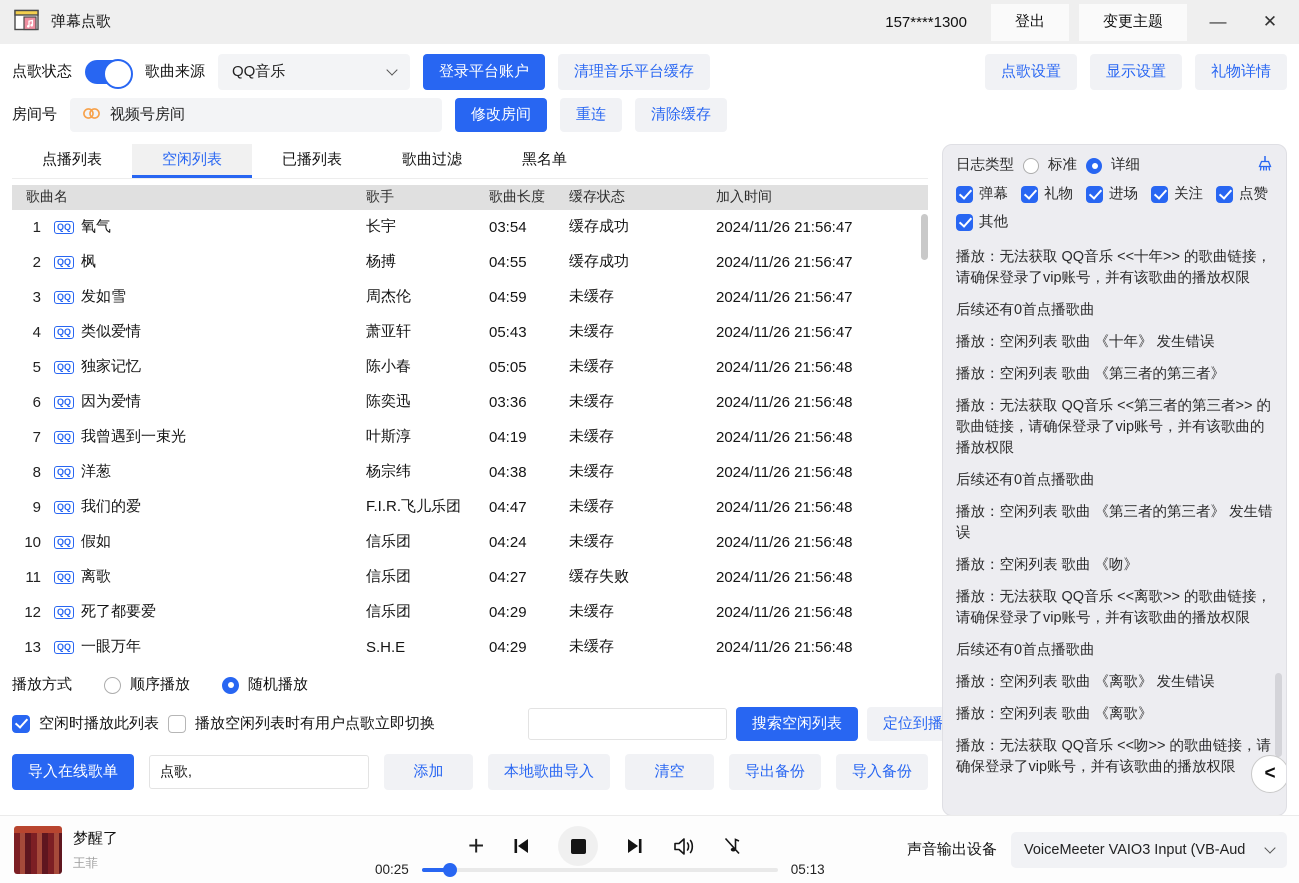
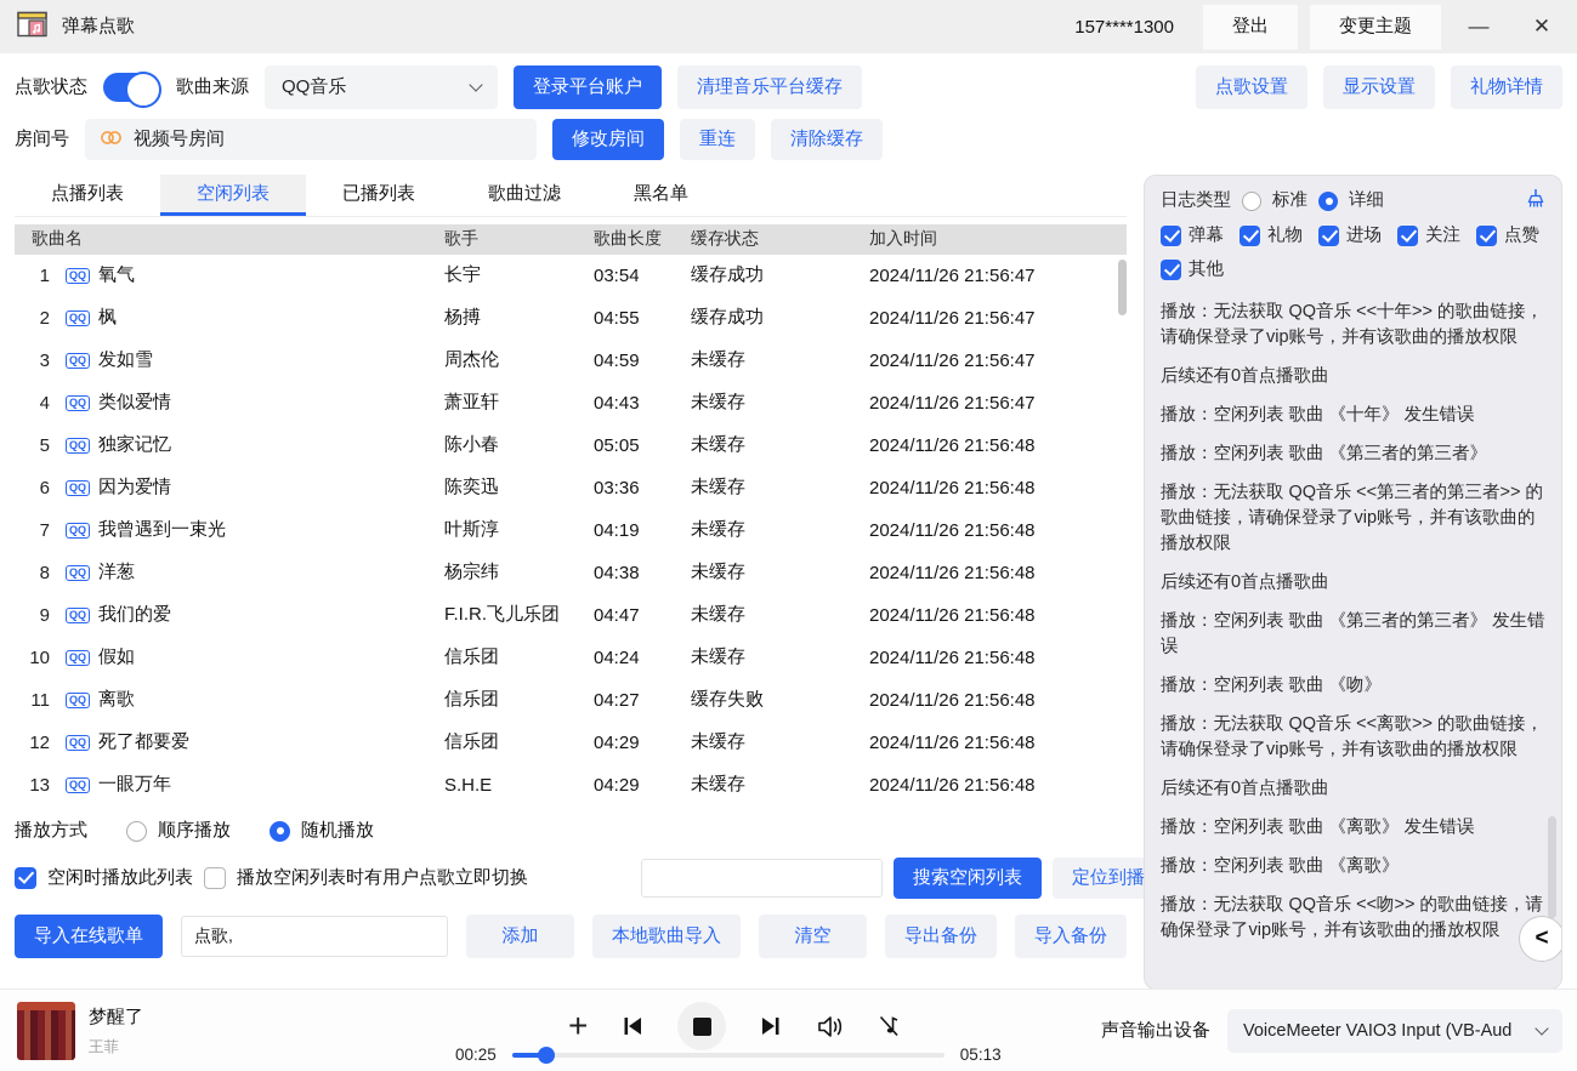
  弹幕点歌
  157****1300
  登出
  变更主题
  —
  ✕
  点歌状态
  歌曲来源
  QQ音乐
  登录平台账户
  清理音乐平台缓存
  点歌设置
  显示设置
  礼物详情
  房间号
  视频号房间
  修改房间
  重连
  清除缓存
  点播列表
  空闲列表
  已播列表
  歌曲过滤
  黑名单
  歌曲名
  歌手
  歌曲长度
  缓存状态
  加入时间
  1
  QQ
  氧气
  长宇
  03:54
  缓存成功
  2024/11/26 21:56:47
  2
  QQ
  枫
  杨搏
  04:55
  缓存成功
  2024/11/26 21:56:47
  3
  QQ
  发如雪
  周杰伦
  04:59
  未缓存
  2024/11/26 21:56:47
  4
  QQ
  类似爱情
  萧亚轩
- 05:43
+ 04:43
  未缓存
  2024/11/26 21:56:47
  5
  QQ
  独家记忆
  陈小春
  05:05
  未缓存
  2024/11/26 21:56:48
  6
  QQ
  因为爱情
  陈奕迅
  03:36
  未缓存
  2024/11/26 21:56:48
  7
  QQ
  我曾遇到一束光
  叶斯淳
  04:19
  未缓存
  2024/11/26 21:56:48
  8
  QQ
  洋葱
  杨宗纬
  04:38
  未缓存
  2024/11/26 21:56:48
  9
  QQ
  我们的爱
  F.I.R.飞儿乐团
  04:47
  未缓存
  2024/11/26 21:56:48
  10
  QQ
  假如
  信乐团
  04:24
  未缓存
  2024/11/26 21:56:48
  11
  QQ
  离歌
  信乐团
  04:27
  缓存失败
  2024/11/26 21:56:48
  12
  QQ
  死了都要爱
  信乐团
  04:29
  未缓存
  2024/11/26 21:56:48
  13
  QQ
  一眼万年
  S.H.E
  04:29
  未缓存
  2024/11/26 21:56:48
  播放方式
  顺序播放
  随机播放
  空闲时播放此列表
  播放空闲列表时有用户点歌立即切换
  搜索空闲列表
  定位到播
  导入在线歌单
  点歌,
  添加
  本地歌曲导入
  清空
  导出备份
  导入备份
  日志类型
  标准
  详细
  弹幕
  礼物
  进场
  关注
  点赞
  其他
  播放：无法获取 QQ音乐 <<十年>> 的歌曲链接，请确保登录了vip账号，并有该歌曲的播放权限
  后续还有0首点播歌曲
  播放：空闲列表 歌曲 《十年》 发生错误
  播放：空闲列表 歌曲 《第三者的第三者》
  播放：无法获取 QQ音乐 <<第三者的第三者>> 的歌曲链接，请确保登录了vip账号，并有该歌曲的播放权限
  后续还有0首点播歌曲
  播放：空闲列表 歌曲 《第三者的第三者》 发生错误
  播放：空闲列表 歌曲 《吻》
  播放：无法获取 QQ音乐 <<离歌>> 的歌曲链接，请确保登录了vip账号，并有该歌曲的播放权限
  后续还有0首点播歌曲
  播放：空闲列表 歌曲 《离歌》 发生错误
  播放：空闲列表 歌曲 《离歌》
  播放：无法获取 QQ音乐 <<吻>> 的歌曲链接，请确保登录了vip账号，并有该歌曲的播放权限
  <
  梦醒了
  王菲
  +
  00:25
  05:13
  声音输出设备
  VoiceMeeter VAIO3 Input (VB-Aud
